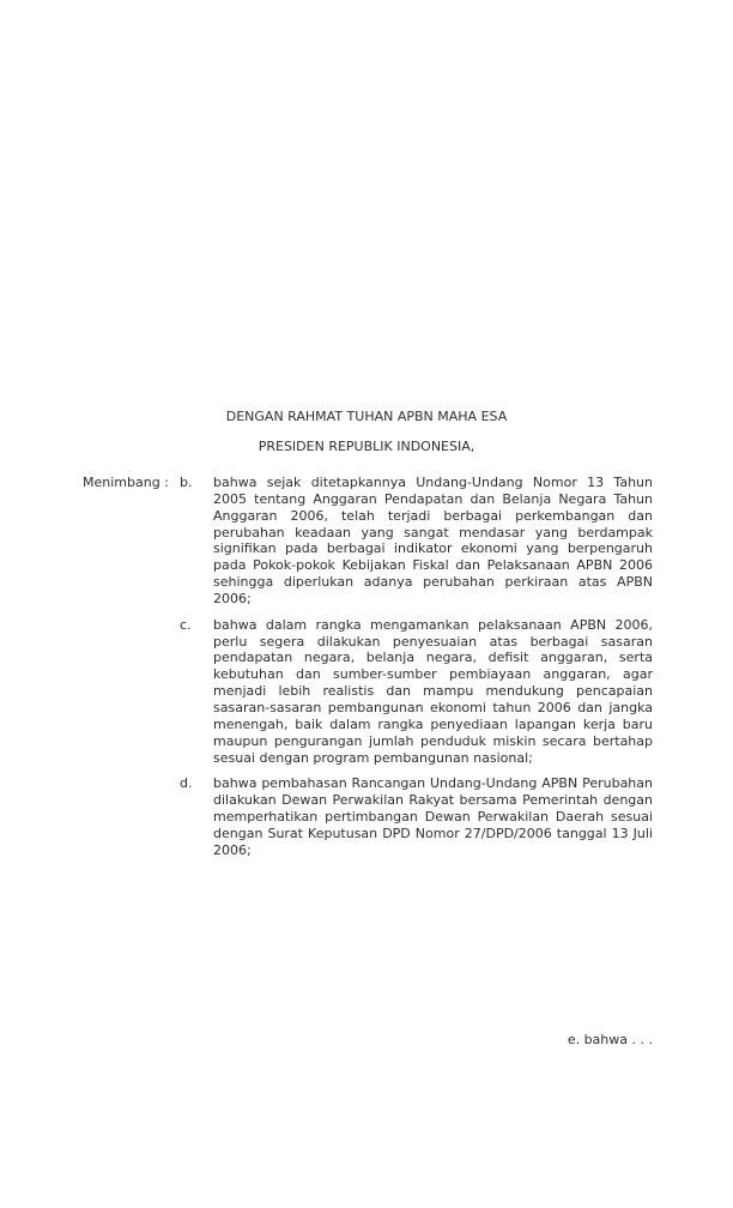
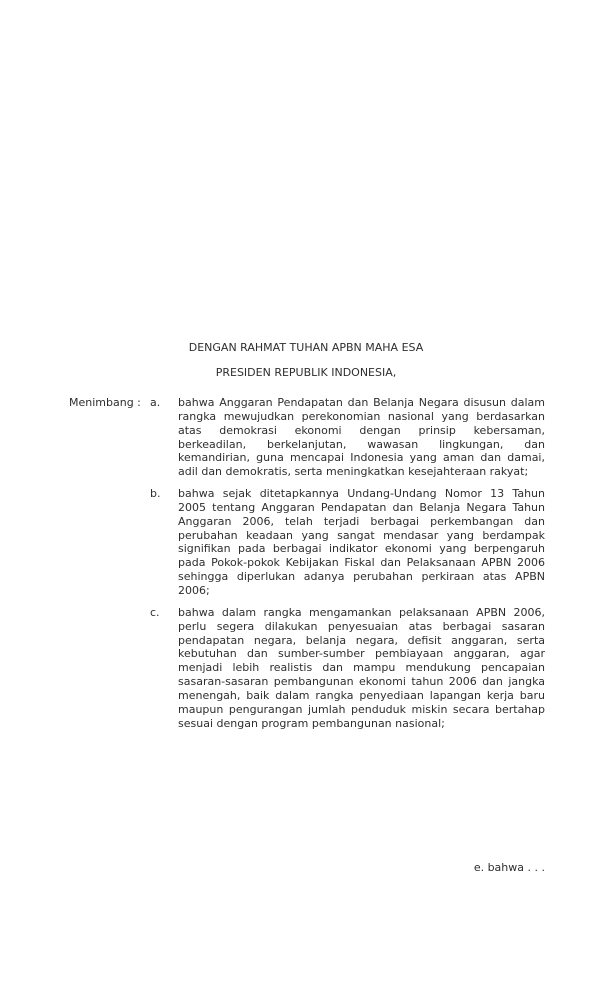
  DENGAN RAHMAT TUHAN APBN MAHA ESA
  PRESIDEN REPUBLIK INDONESIA,
  Menimbang :
+ a.
+ bahwa Anggaran Pendapatan dan Belanja Negara disusun dalam rangka mewujudkan perekonomian nasional yang berdasarkan atas demokrasi ekonomi dengan prinsip kebersaman, berkeadilan, berkelanjutan, wawasan lingkungan, dan kemandirian, guna mencapai Indonesia yang aman dan damai, adil dan demokratis, serta meningkatkan kesejahteraan rakyat;
  b.
  bahwa sejak ditetapkannya Undang-Undang Nomor 13 Tahun 2005 tentang Anggaran Pendapatan dan Belanja Negara Tahun Anggaran 2006, telah terjadi berbagai perkembangan dan perubahan keadaan yang sangat mendasar yang berdampak signifikan pada berbagai indikator ekonomi yang berpengaruh pada Pokok-pokok Kebijakan Fiskal dan Pelaksanaan APBN 2006 sehingga diperlukan adanya perubahan perkiraan atas APBN 2006;
  c.
  bahwa dalam rangka mengamankan pelaksanaan APBN 2006, perlu segera dilakukan penyesuaian atas berbagai sasaran pendapatan negara, belanja negara, defisit anggaran, serta kebutuhan dan sumber-sumber pembiayaan anggaran, agar menjadi lebih realistis dan mampu mendukung pencapaian sasaran-sasaran pembangunan ekonomi tahun 2006 dan jangka menengah, baik dalam rangka penyediaan lapangan kerja baru maupun pengurangan jumlah penduduk miskin secara bertahap sesuai dengan program pembangunan nasional;
- d.
- bahwa pembahasan Rancangan Undang-Undang APBN Perubahan dilakukan Dewan Perwakilan Rakyat bersama Pemerintah dengan memperhatikan pertimbangan Dewan Perwakilan Daerah sesuai dengan Surat Keputusan DPD Nomor 27/DPD/2006 tanggal 13 Juli 2006;
  e. bahwa . . .
